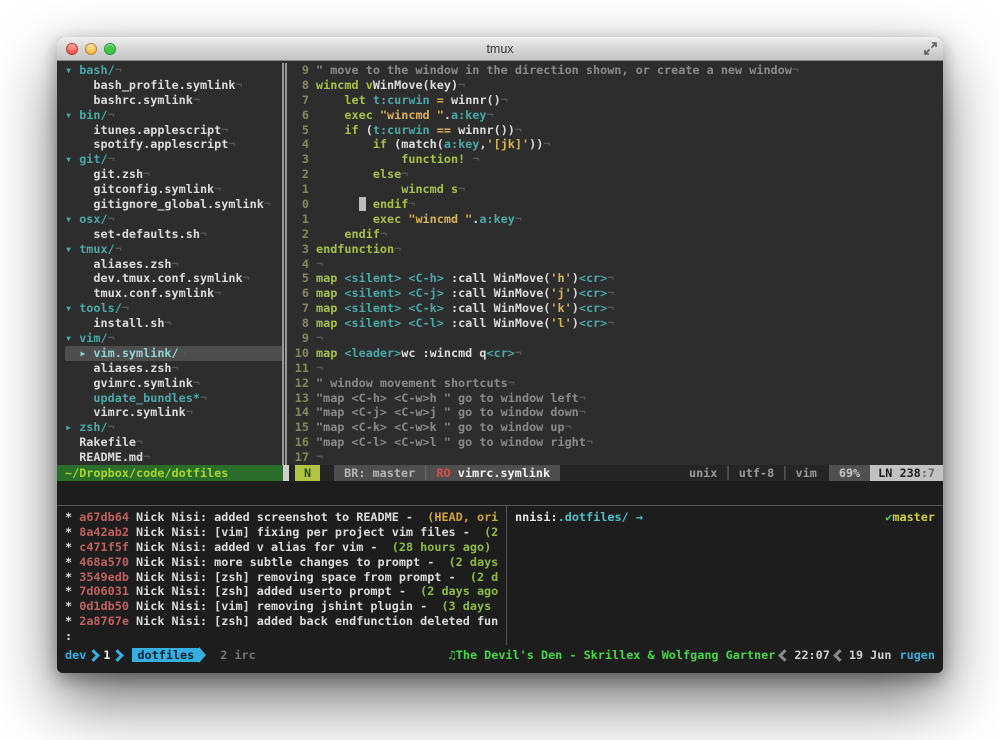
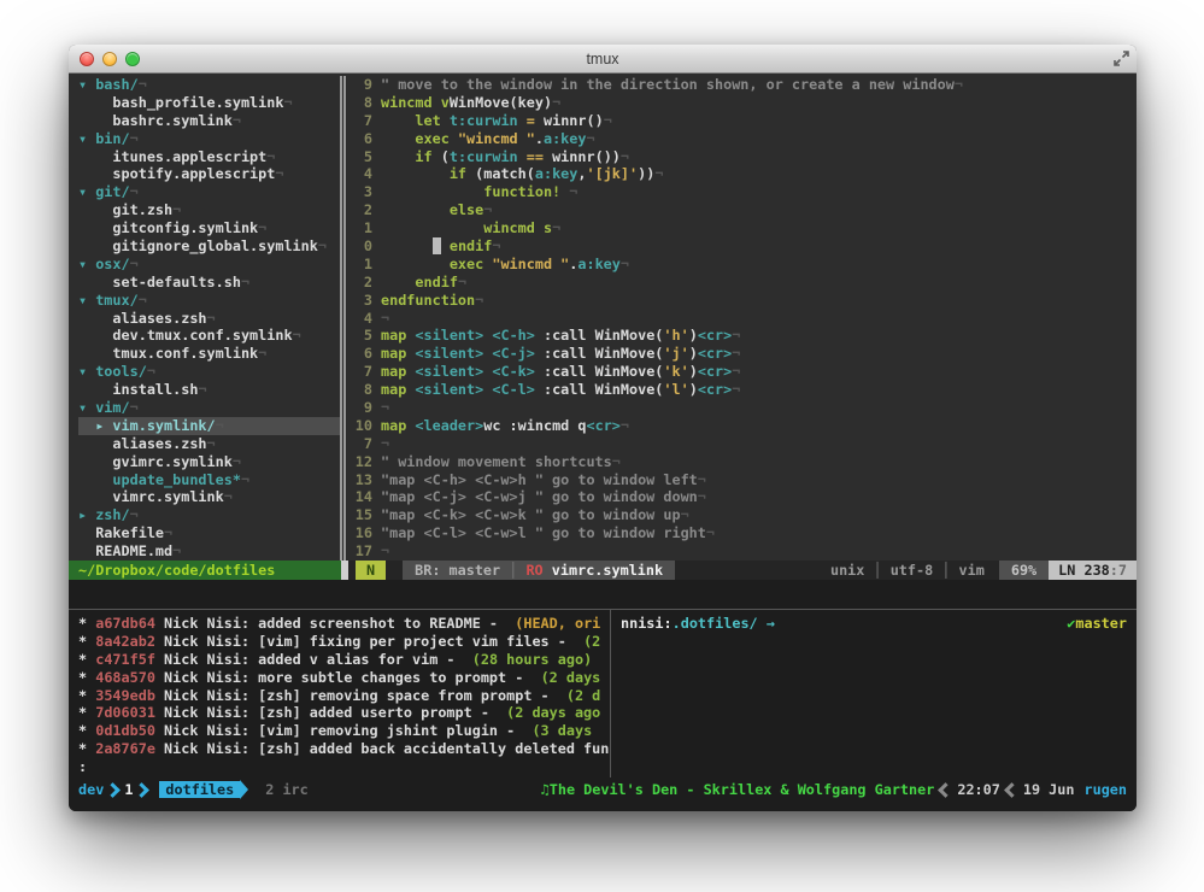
  tmux
  ▾ bash/¬
  bash_profile.symlink¬
  bashrc.symlink¬
  ▾ bin/¬
  itunes.applescript¬
  spotify.applescript¬
  ▾ git/¬
  git.zsh¬
  gitconfig.symlink¬
  gitignore_global.symlink¬
  ▾ osx/¬
  set-defaults.sh¬
  ▾ tmux/¬
  aliases.zsh¬
  dev.tmux.conf.symlink¬
  tmux.conf.symlink¬
  ▾ tools/¬
  install.sh¬
  ▾ vim/¬
  ▸ vim.symlink/¬
  aliases.zsh¬
  gvimrc.symlink¬
  update_bundles*¬
  vimrc.symlink¬
  ▸ zsh/¬
  Rakefile¬
  README.md¬
  9 " move to the window in the direction shown, or create a new window¬
  8 wincmd vWinMove(key)¬
  7 let t:curwin = winnr()¬
  6 exec "wincmd ".a:key¬
  5 if (t:curwin == winnr())¬
  4 if (match(a:key,'[jk]'))¬
  3 function! ¬
  2 else¬
  1 wincmd s¬
  0 endif¬
  1 exec "wincmd ".a:key¬
  2 endif¬
  3 endfunction¬
  4 ¬
  5 map <silent> <C-h> :call WinMove('h')<cr>¬
  6 map <silent> <C-j> :call WinMove('j')<cr>¬
  7 map <silent> <C-k> :call WinMove('k')<cr>¬
  8 map <silent> <C-l> :call WinMove('l')<cr>¬
  9 ¬
  10 map <leader>wc :wincmd q<cr>¬
- 11 ¬
+ 7 ¬
  12 " window movement shortcuts¬
  13 "map <C-h> <C-w>h " go to window left¬
  14 "map <C-j> <C-w>j " go to window down¬
  15 "map <C-k> <C-w>k " go to window up¬
  16 "map <C-l> <C-w>l " go to window right¬
  17 ¬
  ~/Dropbox/code/dotfiles
  N
  BR: master │ RO vimrc.symlink
  unix │ utf-8 │ vim
  69%
  LN 238:7
  * a67db64 Nick Nisi: added screenshot to README - (HEAD, ori
  * 8a42ab2 Nick Nisi: [vim] fixing per project vim files - (2
  * c471f5f Nick Nisi: added v alias for vim - (28 hours ago)
  * 468a570 Nick Nisi: more subtle changes to prompt - (2 days
  * 3549edb Nick Nisi: [zsh] removing space from prompt - (2 d
  * 7d06031 Nick Nisi: [zsh] added userto prompt - (2 days ago
  * 0d1db50 Nick Nisi: [vim] removing jshint plugin - (3 days
- * 2a8767e Nick Nisi: [zsh] added back endfunction deleted fun
+ * 2a8767e Nick Nisi: [zsh] added back accidentally deleted fun
  :
  nnisi:
  .dotfiles/
  →
  ✔master
  dev
  1
  dotfiles
  2 irc
  ♫
  The Devil's Den - Skrillex & Wolfgang Gartner
  22:07
  19 Jun
  rugen
